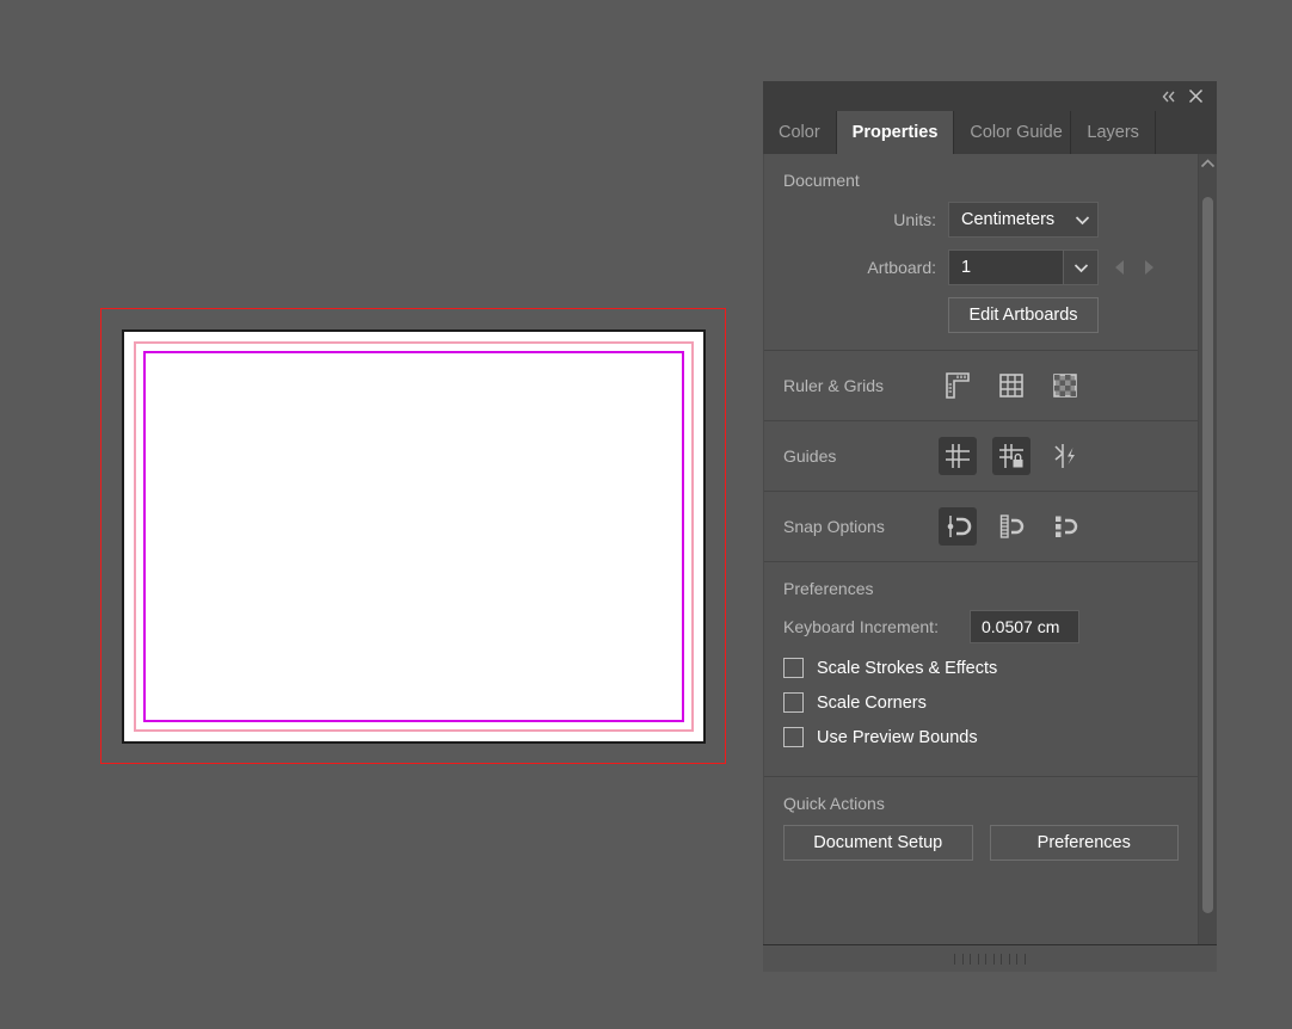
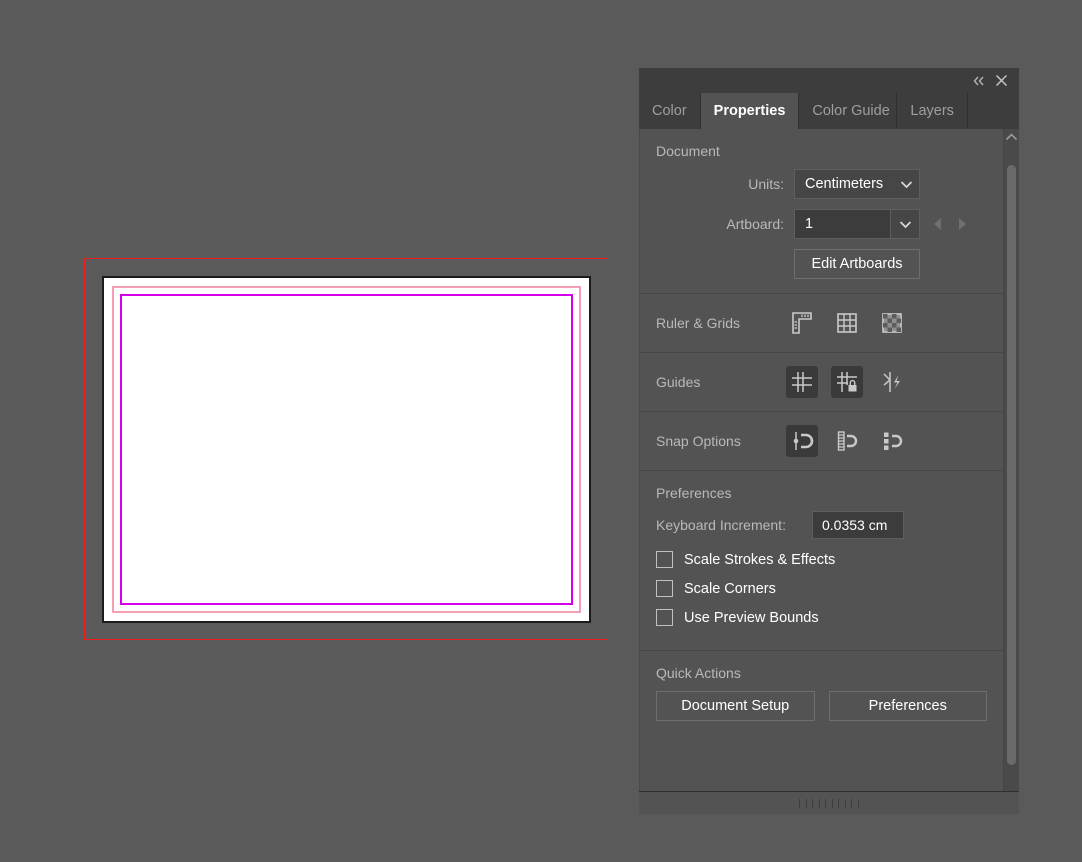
  Color
  Properties
  Color Guide
  Layers
  Document
  Units:
  Centimeters
  Artboard:
  1
  Edit Artboards
  Ruler & Grids
  Guides
  Snap Options
  Preferences
  Keyboard Increment:
- 0.0507 cm
+ 0.0353 cm
  Scale Strokes & Effects
  Scale Corners
  Use Preview Bounds
  Quick Actions
  Document Setup
  Preferences
